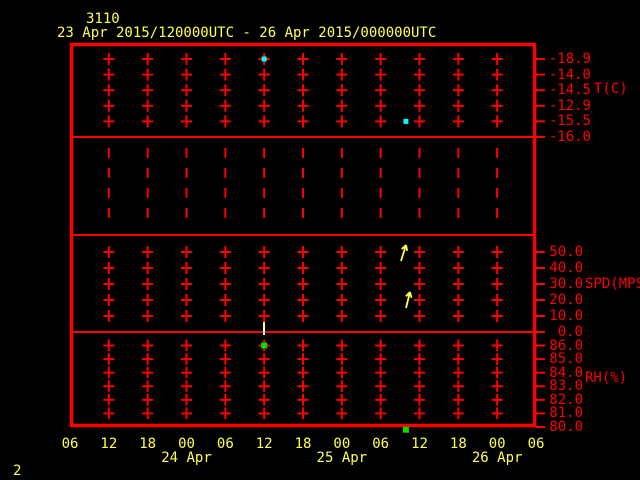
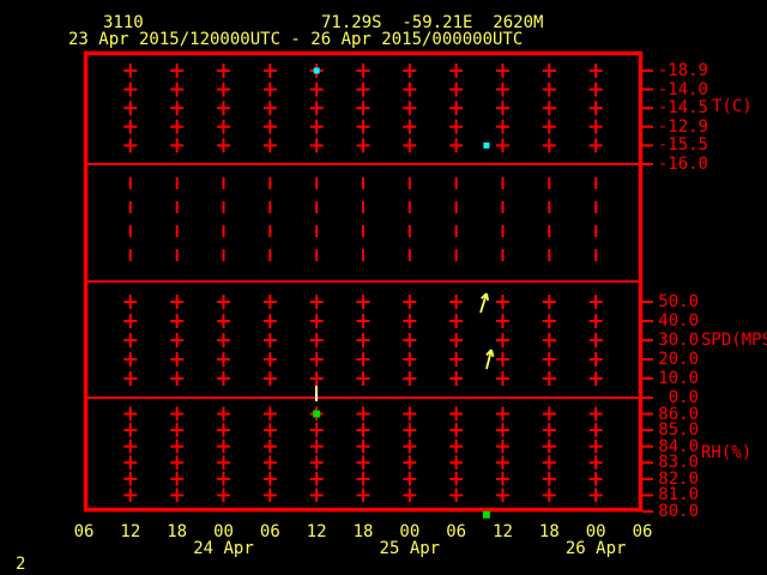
  3110
+ 71.29S -59.21E 2620M
  23 Apr 2015/120000UTC - 26 Apr 2015/000000UTC
  T(C)
  SPD(MP
  RH(%)
  2
  -18.9
  -14.0
  -14.5
  -12.9
  -15.5
  -16.0
  50.0
  40.0
  30.0
  20.0
  10.0
  0.0
  86.0
  85.0
  84.0
  83.0
  82.0
  81.0
  80.0
  06
  12
  18
  00
  06
  12
  18
  00
  06
  12
  18
  00
  06
  24 Apr
  25 Apr
  26 Apr
